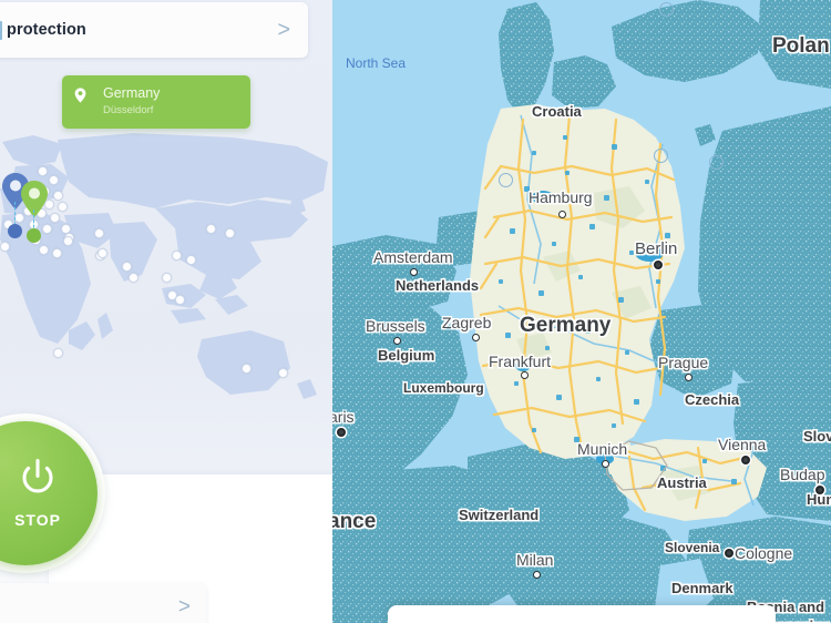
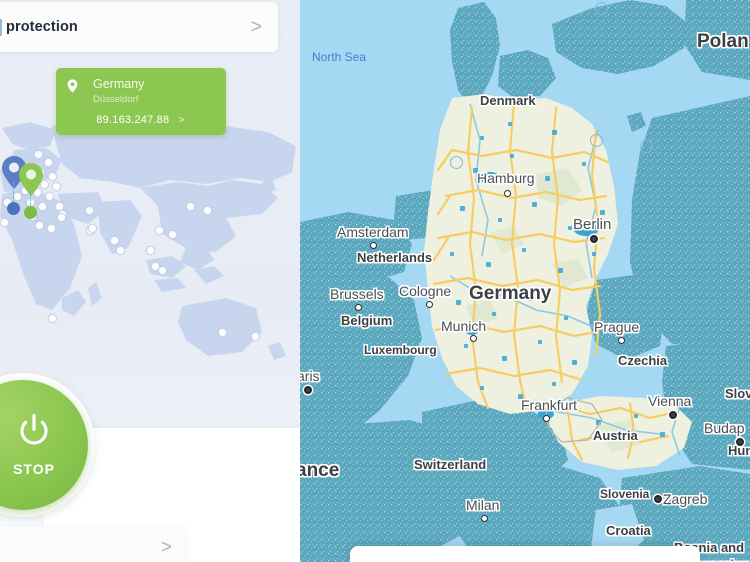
  protection
  >
  Germany
  Düsseldorf
+ 89.163.247.88 >
  STOP
  >
  North Sea
- Croatia
+ Denmark
  Netherlands
  Belgium
  Luxembourg
  Germany
  Polan
  Czechia
  Austria
  Switzerland
  Slovenia
- Denmark
+ Croatia
  Slov
  Hun
  ance
  Hamburg
  Berlin
  Amsterdam
- Zagreb
+ Cologne
  Brussels
- Frankfurt
+ Munich
  Prague
- Munich
+ Frankfurt
  Vienna
  Budap
- Cologne
+ Zagreb
  Milan
  aris
